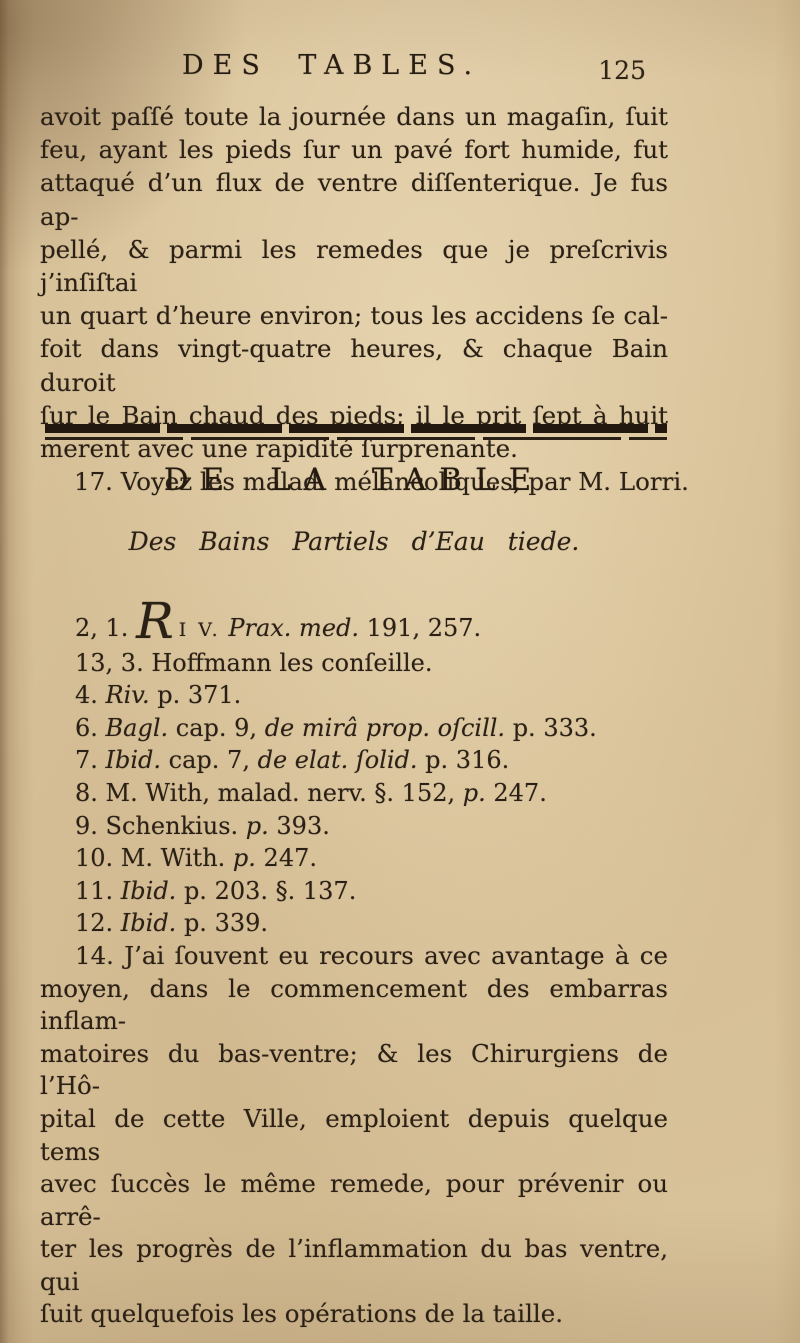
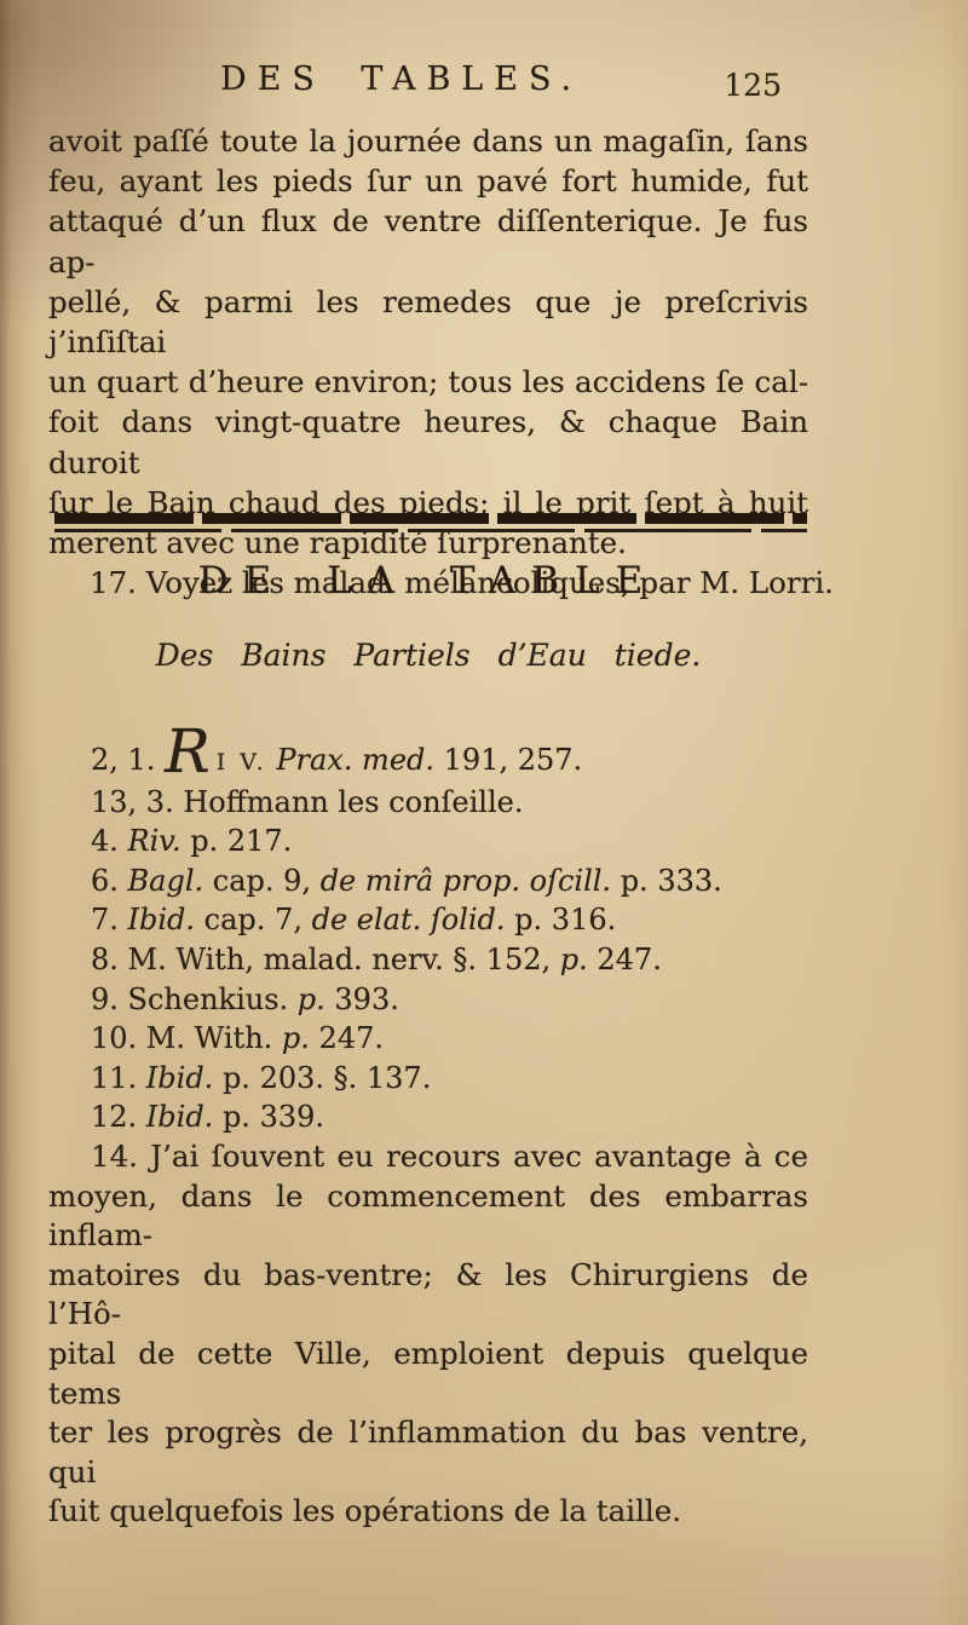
  DES TABLES.
  125
- avoit paſſé toute la journée dans un magaſin, ſuit
+ avoit paſſé toute la journée dans un magaſin, ſans
  feu, ayant les pieds ſur un pavé fort humide, fut
  attaqué d’un flux de ventre diſſenterique. Je fus ap-
  pellé, & parmi les remedes que je preſcrivis j’inſiſtai
  un quart d’heure environ; tous les accidens ſe cal-
  foit dans vingt-quatre heures, & chaque Bain duroit
  ſur le Bain chaud des pieds; il le prit ſept à huit
  merent avec une rapidité ſurprenante.
  17. Voyez les malad. mélancoliques, par M. Lorri.
  DE LA TABLE
  Des Bains Partiels d’Eau tiede.
  2, 1. R I V. Prax. med. 191, 257.
  13, 3. Hoffmann les conſeille.
- 4. Riv. p. 371.
+ 4. Riv. p. 217.
  6. Bagl. cap. 9, de mirâ prop. oſcill. p. 333.
  7. Ibid. cap. 7, de elat. ſolid. p. 316.
  8. M. With, malad. nerv. §. 152, p. 247.
  9. Schenkius. p. 393.
  10. M. With. p. 247.
  11. Ibid. p. 203. §. 137.
  12. Ibid. p. 339.
  14. J’ai ſouvent eu recours avec avantage à ce
  moyen, dans le commencement des embarras inflam-
  matoires du bas-ventre; & les Chirurgiens de l’Hô-
  pital de cette Ville, emploient depuis quelque tems
- avec ſuccès le même remede, pour prévenir ou arrê-
  ter les progrès de l’inflammation du bas ventre, qui
  ſuit quelquefois les opérations de la taille.
